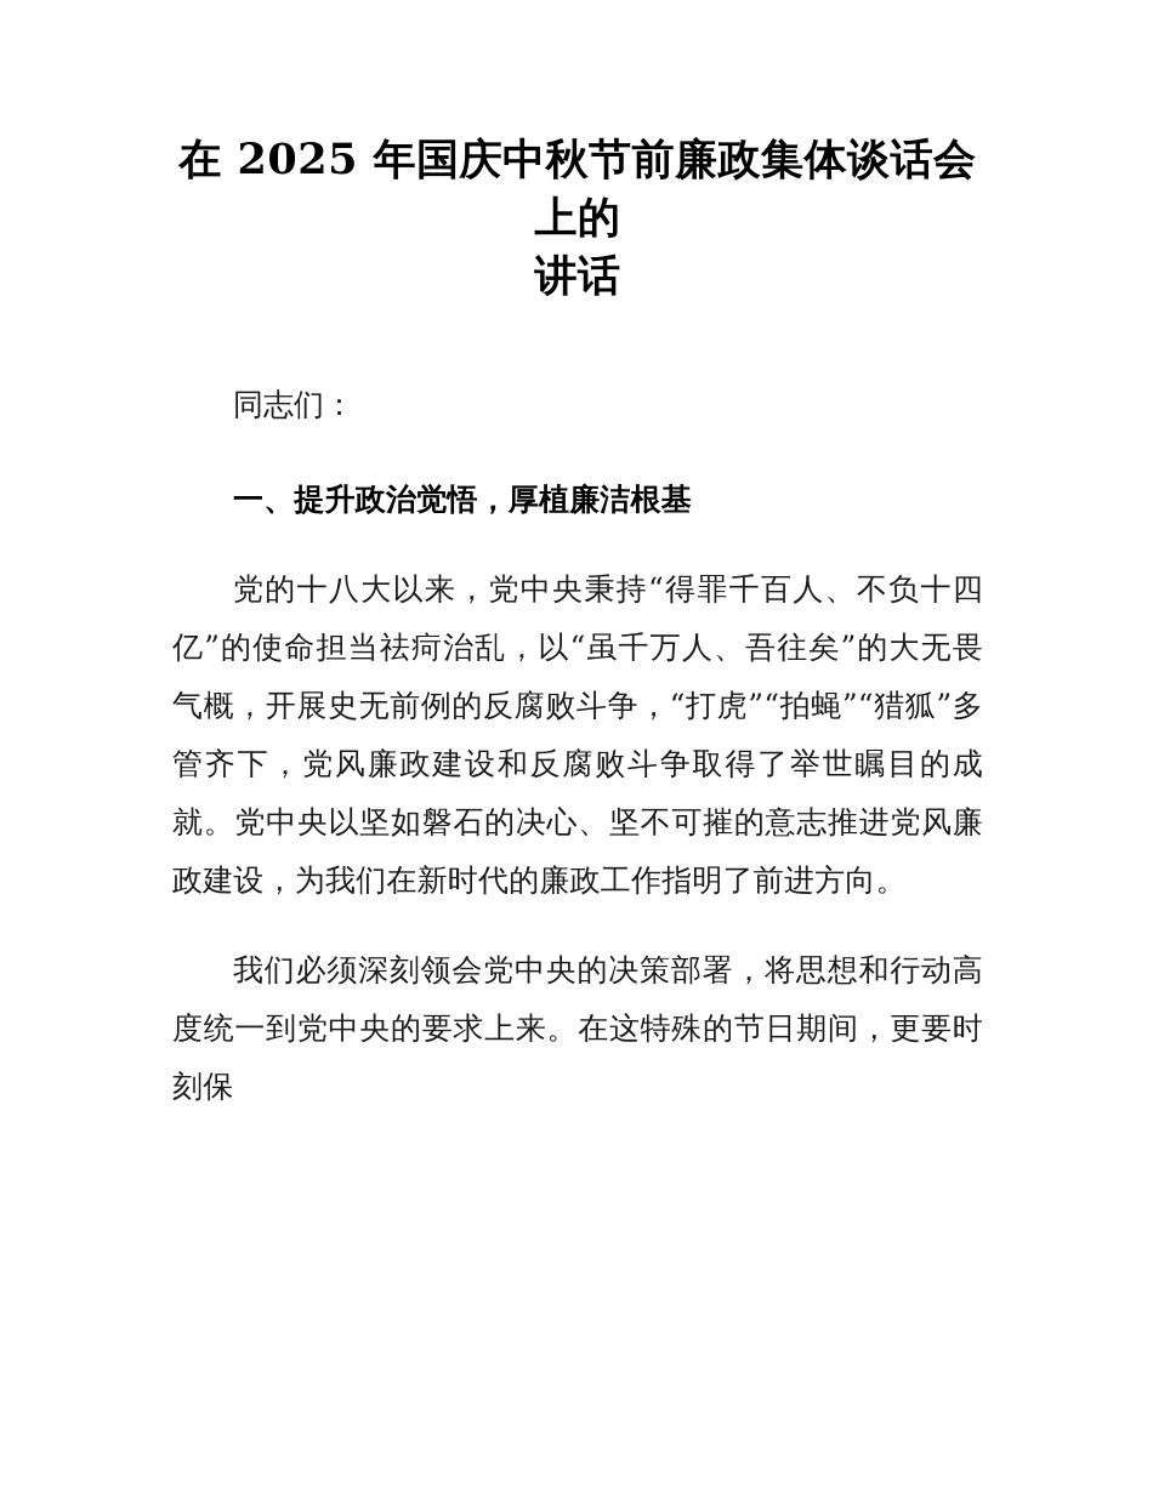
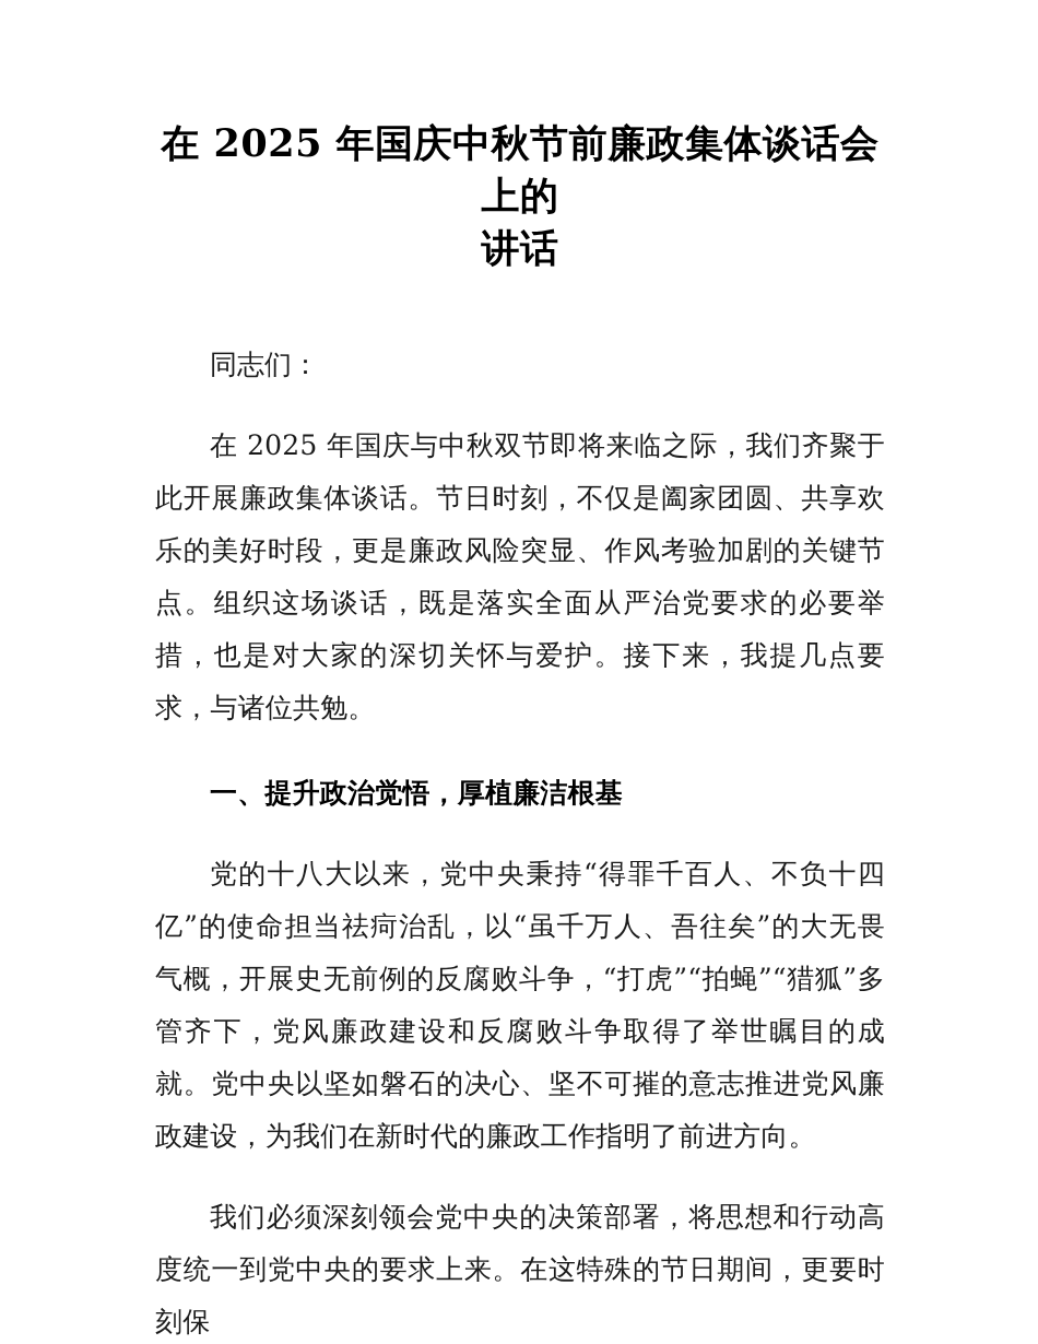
  在 2025 年国庆中秋节前廉政集体谈话会上的
  讲话
  同志们：
+ 在 2025 年国庆与中秋双节即将来临之际，我们齐聚于此开展廉政集体谈话。节日时刻，不仅是阖家团圆、共享欢乐的美好时段，更是廉政风险突显、作风考验加剧的关键节点。组织这场谈话，既是落实全面从严治党要求的必要举措，也是对大家的深切关怀与爱护。接下来，我提几点要求，与诸位共勉。
  一、提升政治觉悟，厚植廉洁根基
  党的十八大以来，党中央秉持“得罪千百人、不负十四亿”的使命担当祛疴治乱，以“虽千万人、吾往矣”的大无畏气概，开展史无前例的反腐败斗争，“打虎”“拍蝇”“猎狐”多管齐下，党风廉政建设和反腐败斗争取得了举世瞩目的成就。党中央以坚如磐石的决心、坚不可摧的意志推进党风廉政建设，为我们在新时代的廉政工作指明了前进方向。
  我们必须深刻领会党中央的决策部署，将思想和行动高度统一到党中央的要求上来。在这特殊的节日期间，更要时刻保
